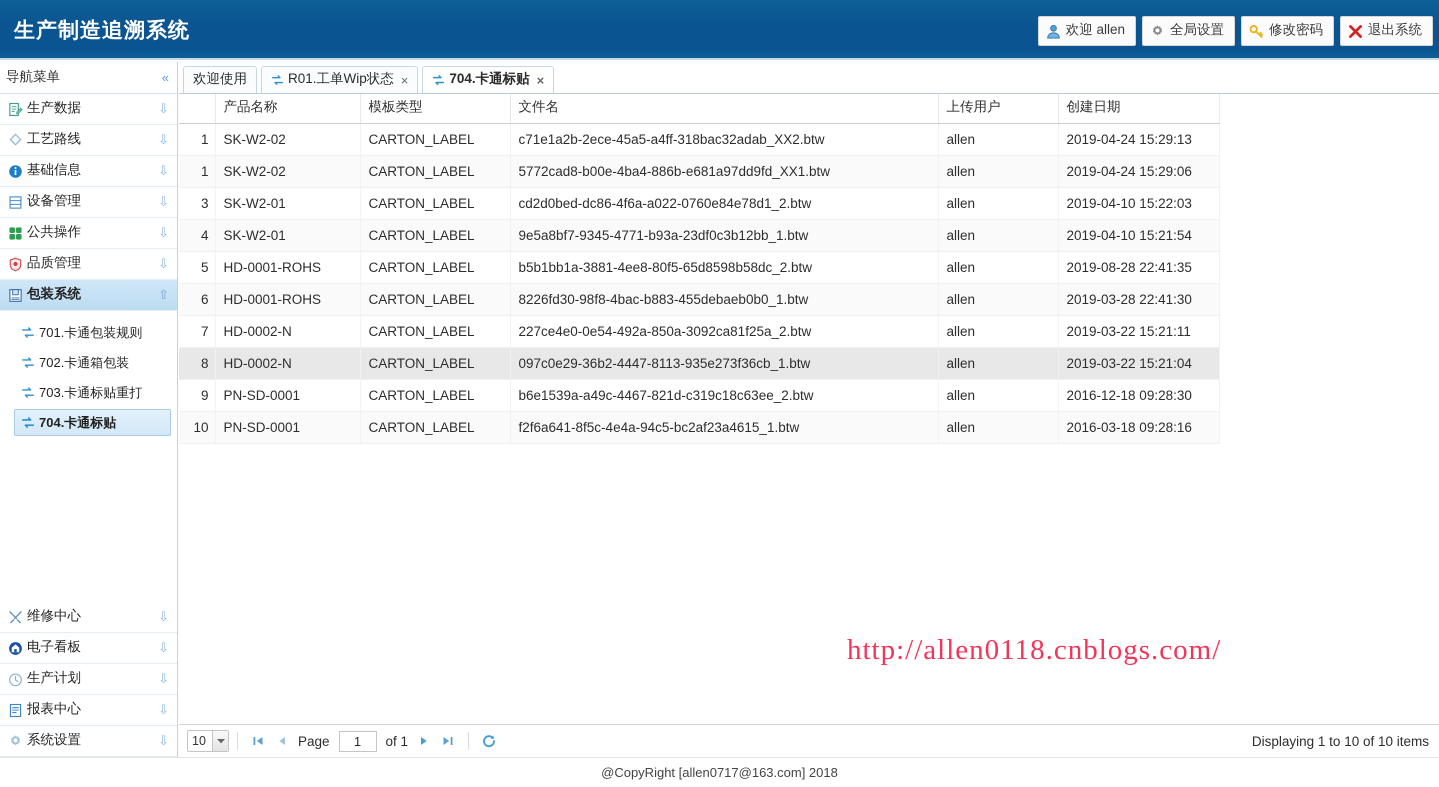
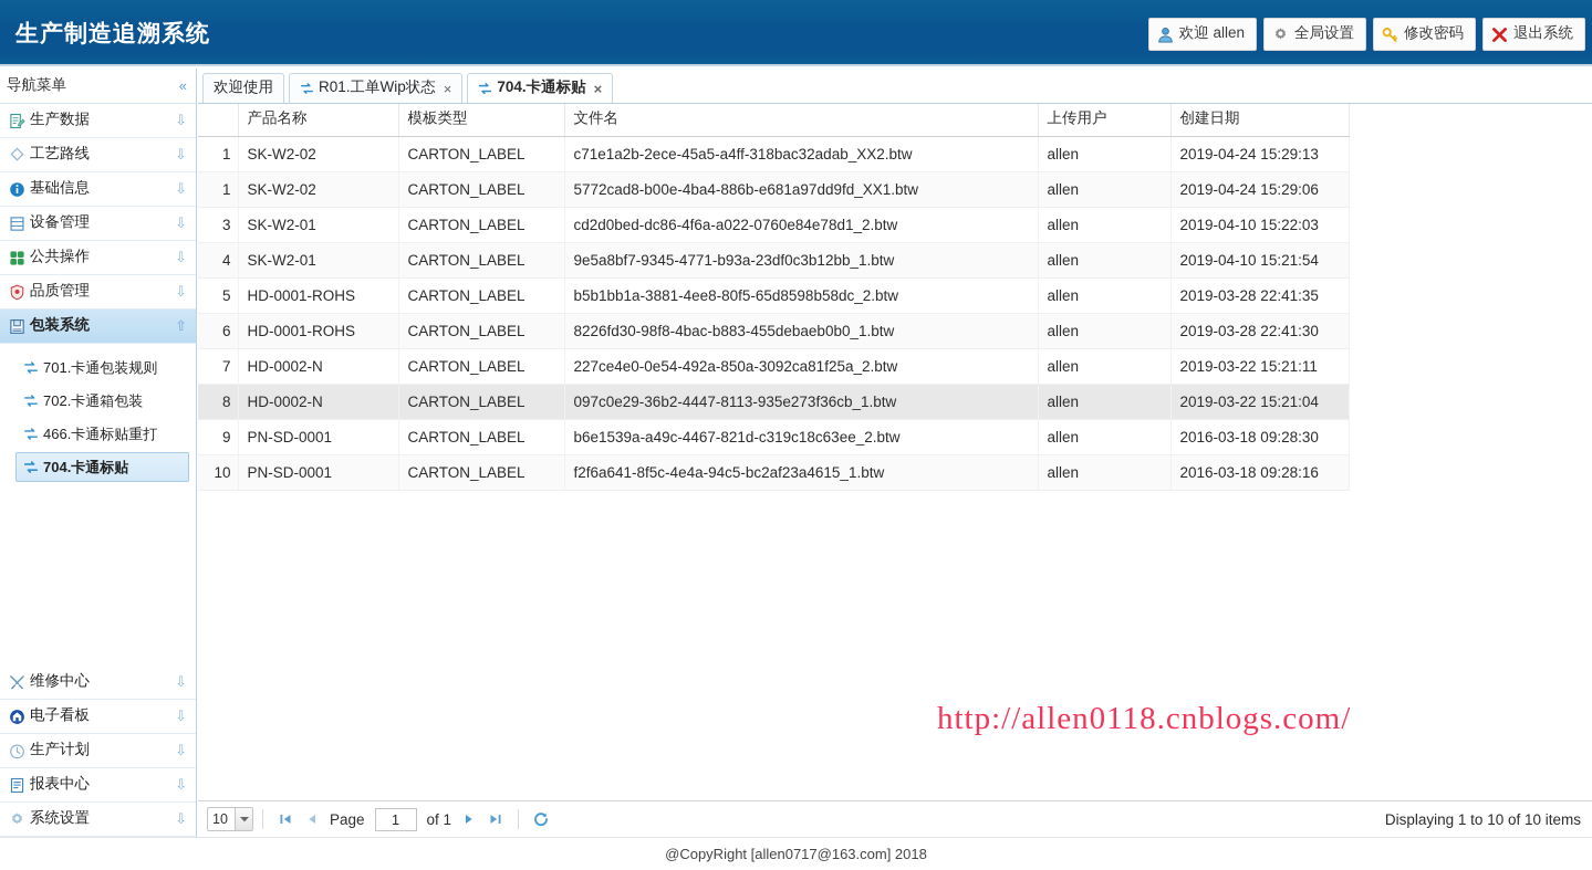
  生产制造追溯系统
  欢迎 allen
  全局设置
  修改密码
  退出系统
  导航菜单
  «
  生产数据
  ⇩
  工艺路线
  ⇩
  基础信息
  ⇩
  设备管理
  ⇩
  公共操作
  ⇩
  品质管理
  ⇩
  包装系统
  ⇧
  701.卡通包装规则
  702.卡通箱包装
- 703.卡通标贴重打
+ 466.卡通标贴重打
  704.卡通标贴
  维修中心
  ⇩
  电子看板
  ⇩
  生产计划
  ⇩
  报表中心
  ⇩
  系统设置
  ⇩
  欢迎使用
  R01.工单Wip状态
  ×
  704.卡通标贴
  ×
  	产品名称	模板类型	文件名	上传用户	创建日期
  1	SK-W2-02	CARTON_LABEL	c71e1a2b-2ece-45a5-a4ff-318bac32adab_XX2.btw	allen	2019-04-24 15:29:13
  1	SK-W2-02	CARTON_LABEL	5772cad8-b00e-4ba4-886b-e681a97dd9fd_XX1.btw	allen	2019-04-24 15:29:06
  3	SK-W2-01	CARTON_LABEL	cd2d0bed-dc86-4f6a-a022-0760e84e78d1_2.btw	allen	2019-04-10 15:22:03
  4	SK-W2-01	CARTON_LABEL	9e5a8bf7-9345-4771-b93a-23df0c3b12bb_1.btw	allen	2019-04-10 15:21:54
- 5	HD-0001-ROHS	CARTON_LABEL	b5b1bb1a-3881-4ee8-80f5-65d8598b58dc_2.btw	allen	2019-08-28 22:41:35
+ 5	HD-0001-ROHS	CARTON_LABEL	b5b1bb1a-3881-4ee8-80f5-65d8598b58dc_2.btw	allen	2019-03-28 22:41:35
  6	HD-0001-ROHS	CARTON_LABEL	8226fd30-98f8-4bac-b883-455debaeb0b0_1.btw	allen	2019-03-28 22:41:30
  7	HD-0002-N	CARTON_LABEL	227ce4e0-0e54-492a-850a-3092ca81f25a_2.btw	allen	2019-03-22 15:21:11
  8	HD-0002-N	CARTON_LABEL	097c0e29-36b2-4447-8113-935e273f36cb_1.btw	allen	2019-03-22 15:21:04
- 9	PN-SD-0001	CARTON_LABEL	b6e1539a-a49c-4467-821d-c319c18c63ee_2.btw	allen	2016-12-18 09:28:30
+ 9	PN-SD-0001	CARTON_LABEL	b6e1539a-a49c-4467-821d-c319c18c63ee_2.btw	allen	2016-03-18 09:28:30
  10	PN-SD-0001	CARTON_LABEL	f2f6a641-8f5c-4e4a-94c5-bc2af23a4615_1.btw	allen	2016-03-18 09:28:16
  http://allen0118.cnblogs.com/
  10
  Page
  1
  of 1
  Displaying 1 to 10 of 10 items
  @CopyRight [allen0717@163.com] 2018
